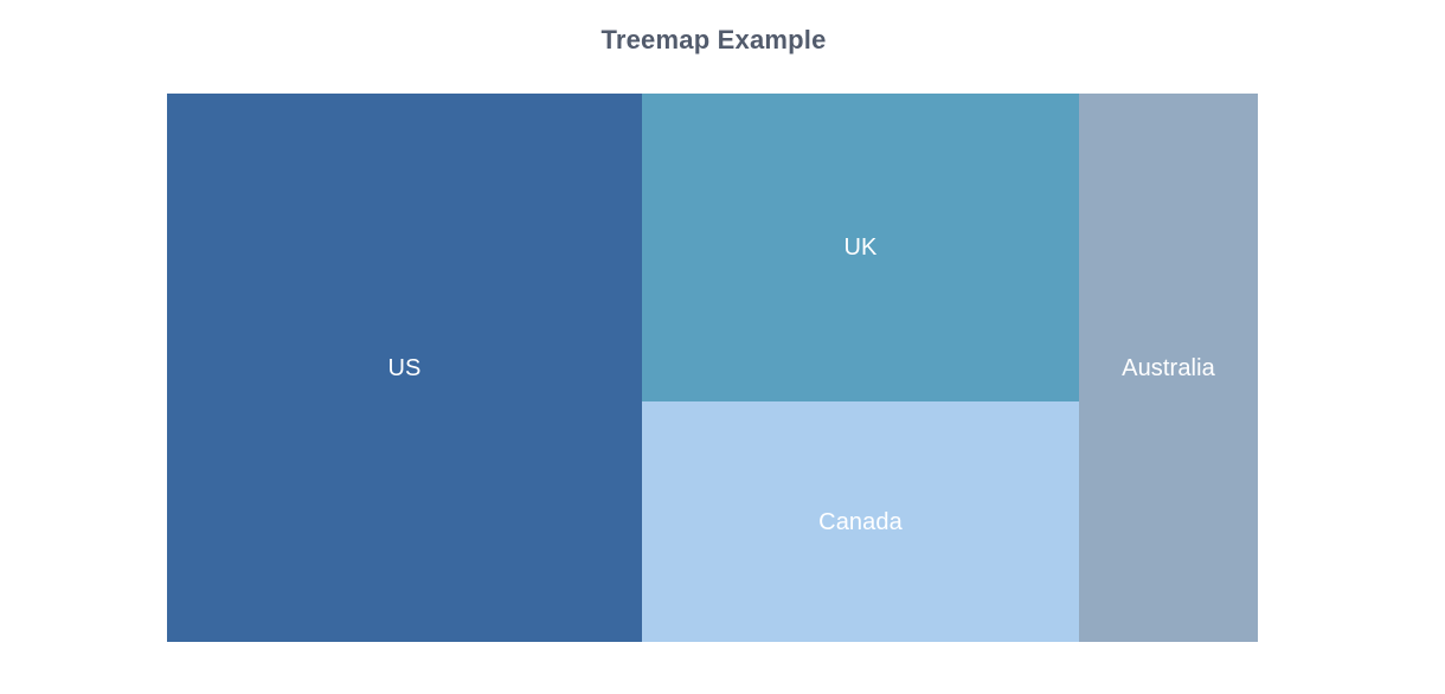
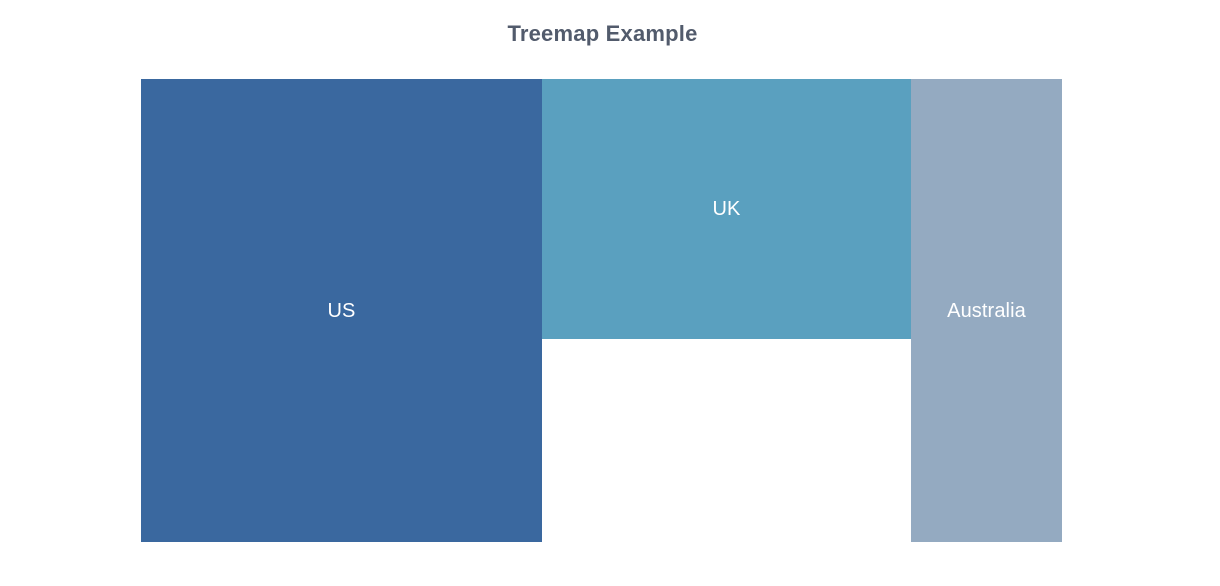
  Treemap Example
  US
  UK
- Canada
  Australia
